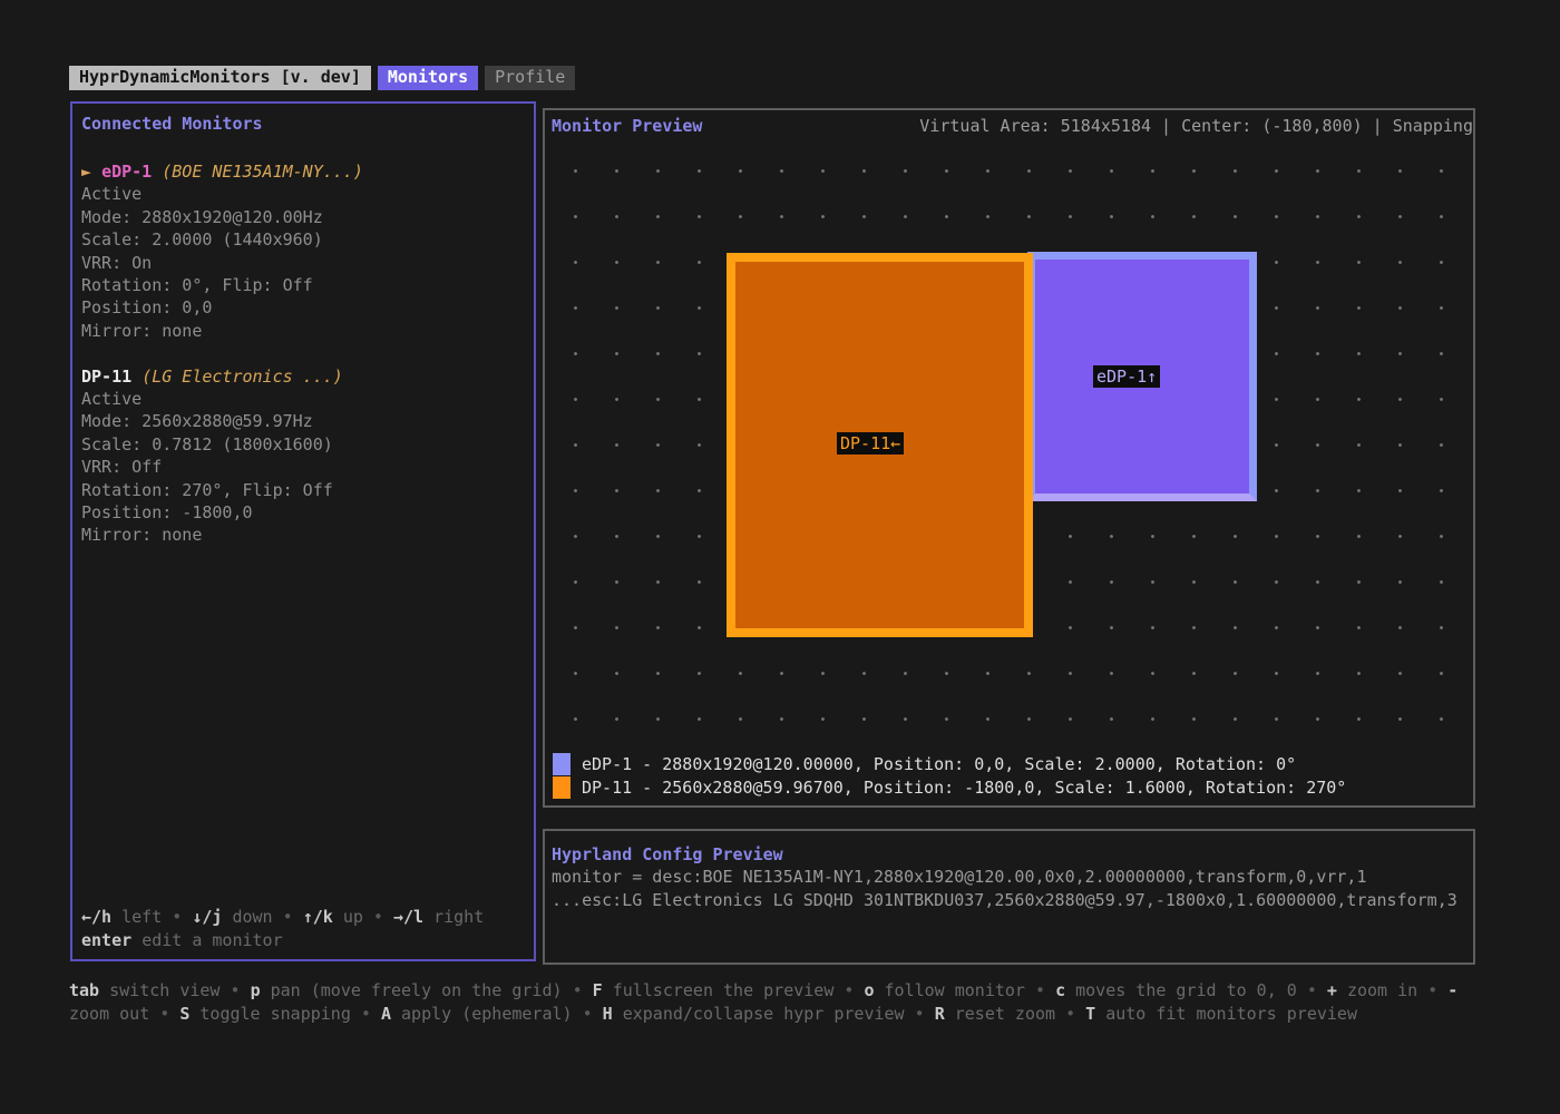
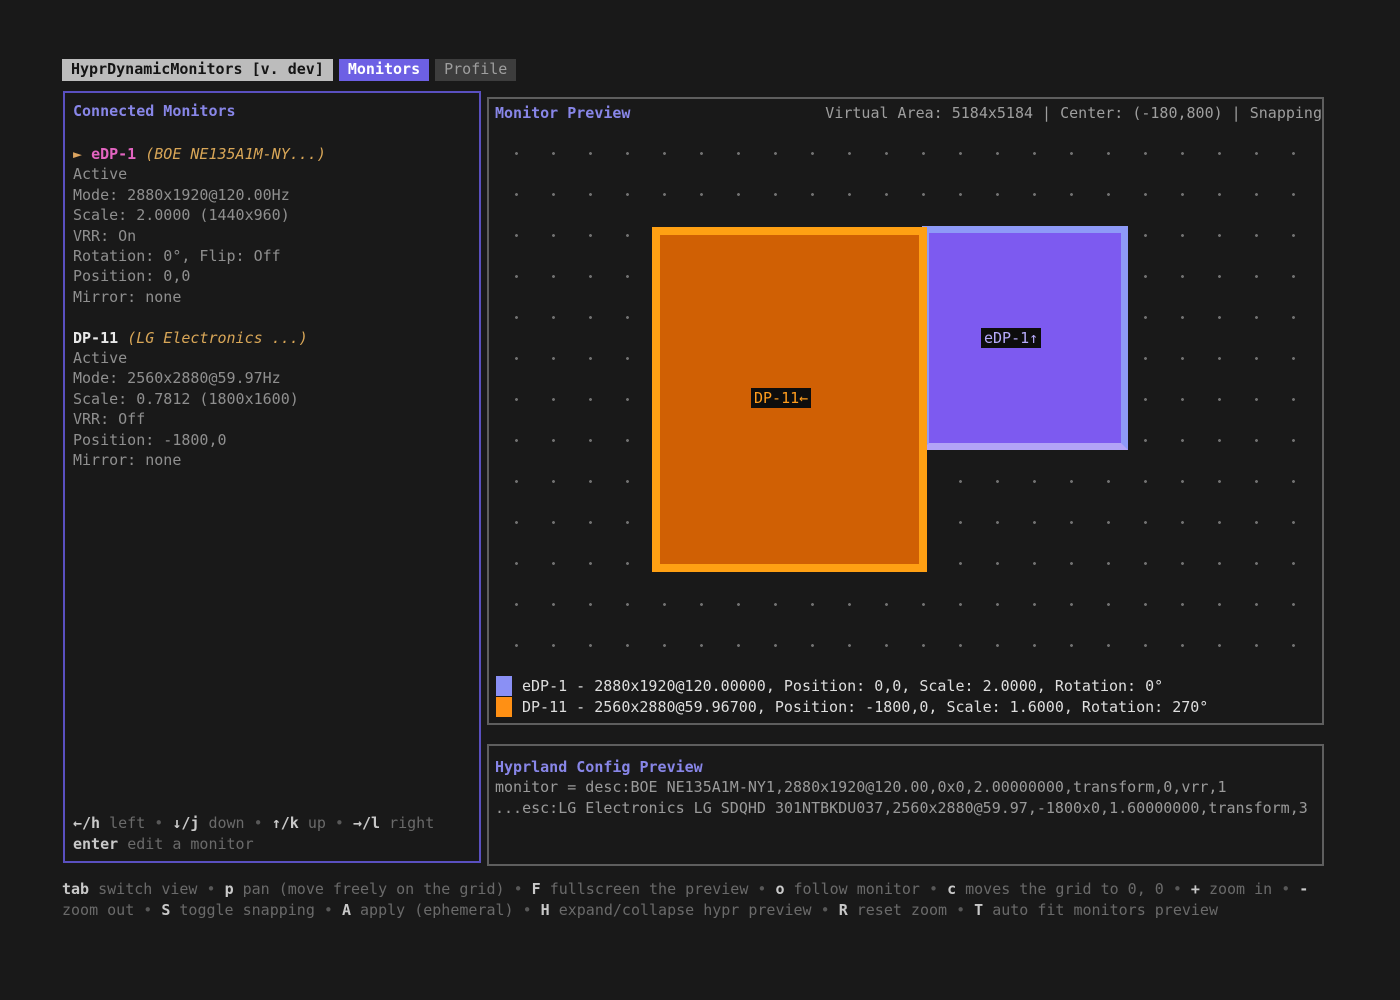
  HyprDynamicMonitors [v. dev]
  Monitors
  Profile
  Connected Monitors
  ► eDP-1 (BOE NE135A1M-NY...)
  Active
  Mode: 2880x1920@120.00Hz
  Scale: 2.0000 (1440x960)
  VRR: On
  Rotation: 0°, Flip: Off
  Position: 0,0
  Mirror: none
  DP-11 (LG Electronics ...)
  Active
  Mode: 2560x2880@59.97Hz
  Scale: 0.7812 (1800x1600)
  VRR: Off
- Rotation: 270°, Flip: Off
  Position: -1800,0
  Mirror: none
  ←/h left • ↓/j down • ↑/k up • →/l right
  enter edit a monitor
  Monitor Preview
  Virtual Area: 5184x5184 | Center: (-180,800) | Snapping
  eDP-1↑
  DP-11←
  eDP-1 - 2880x1920@120.00000, Position: 0,0, Scale: 2.0000, Rotation: 0°
  DP-11 - 2560x2880@59.96700, Position: -1800,0, Scale: 1.6000, Rotation: 270°
  Hyprland Config Preview
  monitor = desc:BOE NE135A1M-NY1,2880x1920@120.00,0x0,2.00000000,transform,0,vrr,1
  ...esc:LG Electronics LG SDQHD 301NTBKDU037,2560x2880@59.97,-1800x0,1.60000000,transform,3
  tab switch view • p pan (move freely on the grid) • F fullscreen the preview • o follow monitor • c moves the grid to 0, 0 • + zoom in • -
  zoom out • S toggle snapping • A apply (ephemeral) • H expand/collapse hypr preview • R reset zoom • T auto fit monitors preview
